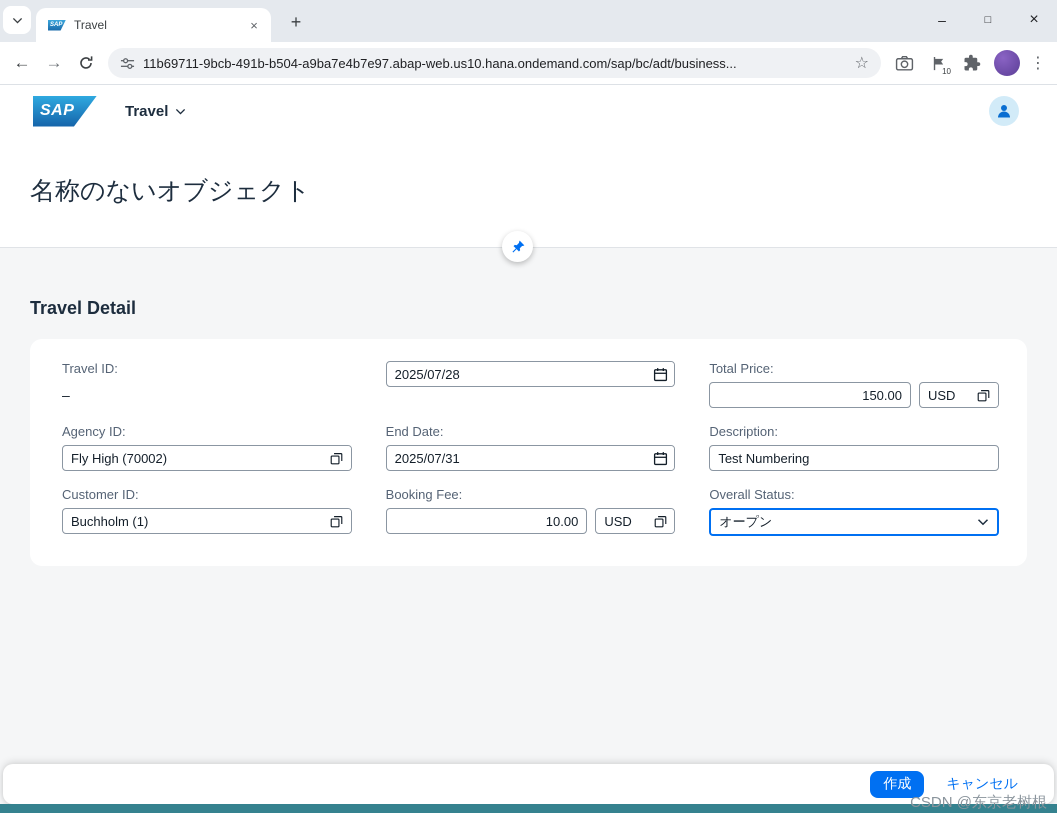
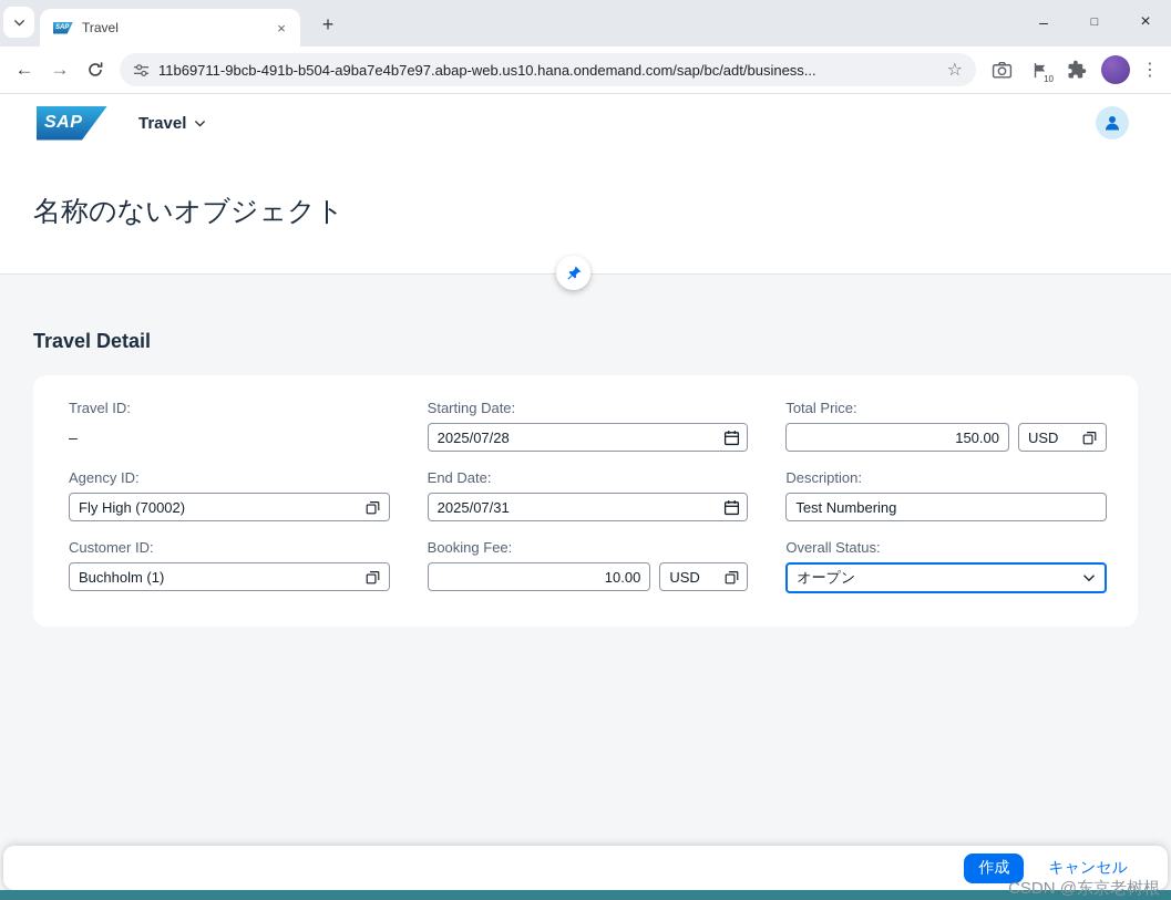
  Travel
  ×
  +
  –
  □
  ×
  ←
  →
  11b69711-9bcb-491b-b504-a9ba7e4b7e97.abap-web.us10.hana.ondemand.com/sap/bc/adt/business...
  ☆
  10
  ⋮
  SAP
  Travel
  名称のないオブジェクト
  Travel Detail
  Travel ID:
  –
+ Starting Date:
  2025/07/28
  Total Price:
  150.00
  USD
  Agency ID:
  Fly High (70002)
  End Date:
  2025/07/31
  Description:
  Test Numbering
  Customer ID:
  Buchholm (1)
  Booking Fee:
  10.00
  USD
  Overall Status:
  オープン
  作成
  キャンセル
  CSDN @东京老树根
